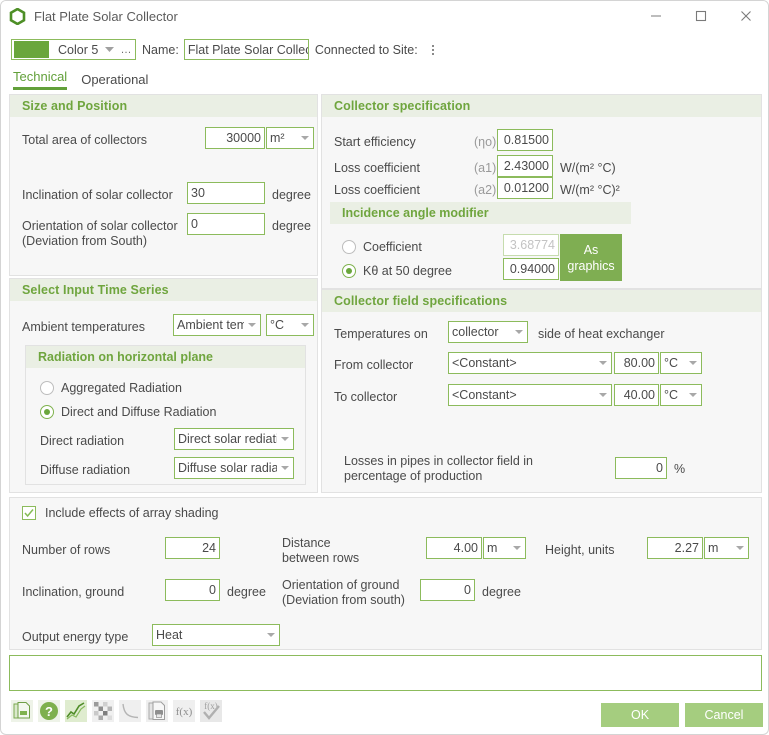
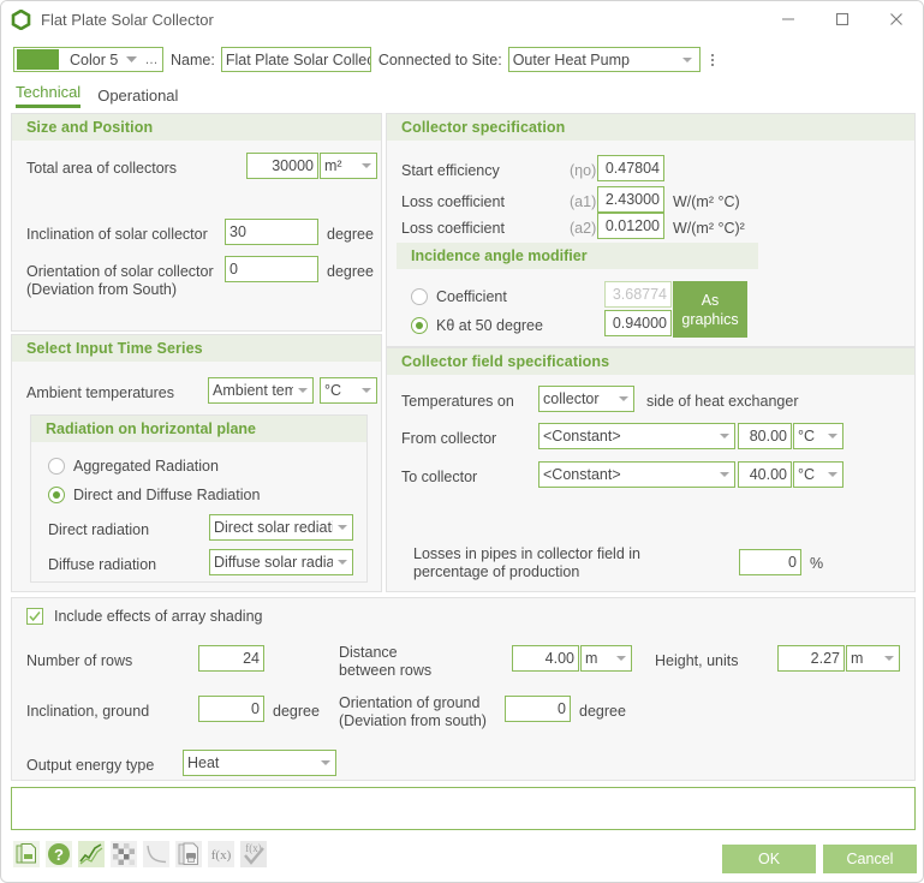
  Flat Plate Solar Collector
  Color 5
  …
  Name:
  Flat Plate Solar Colle
  Connected to Site:
+ Outer Heat Pump
  Technical
  Operational
  Size and Position
  Total area of collectors
  30000
  m²
  Inclination of solar collector
  30
  degree
  Orientation of solar collector
  (Deviation from South)
  0
  degree
  Select Input Time Series
  Ambient temperatures
  °C
  Radiation on horizontal plane
  Aggregated Radiation
  Direct and Diffuse Radiation
  Direct radiation
  Direct solar rediat
  Diffuse radiation
  Diffuse solar radia
  Collector specification
  Start efficiency
  (ηo)
- 0.81500
+ 0.47804
  Loss coefficient
  (a1)
  2.43000
  W/(m² °C)
  Loss coefficient
  (a2)
  0.01200
  W/(m² °C)²
  Incidence angle modifier
  Coefficient
  3.68774
  Kθ at 50 degree
  0.94000
  As
  graphics
  Collector field specifications
  Temperatures on
  collector
  side of heat exchanger
  From collector
  <Constant>
  80.00
  °C
  To collector
  <Constant>
  40.00
  °C
  Losses in pipes in collector field in
  percentage of production
  0
  %
  Include effects of array shading
  Number of rows
  24
  Distance
  between rows
  4.00
  m
  Height, units
  2.27
  m
  Inclination, ground
  0
  degree
  Orientation of ground
  (Deviation from south)
  0
  degree
  Output energy type
  Heat
  ?
  f(x)
  f(x)
  OK
  Cancel
